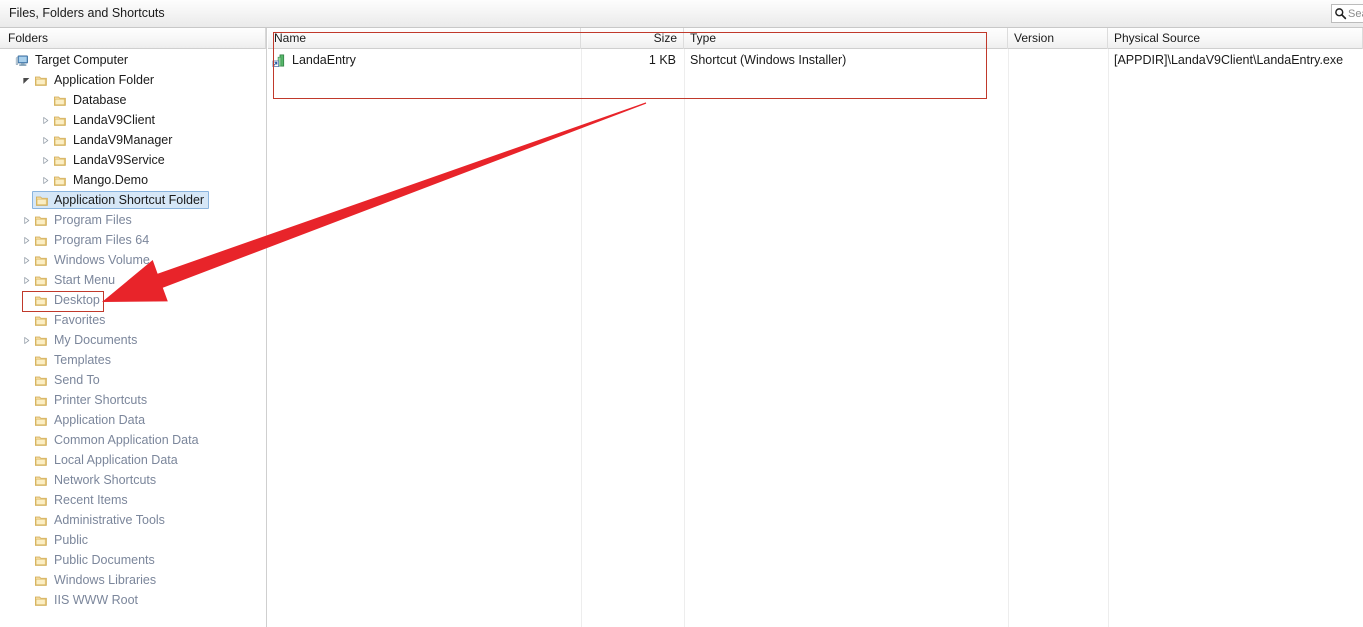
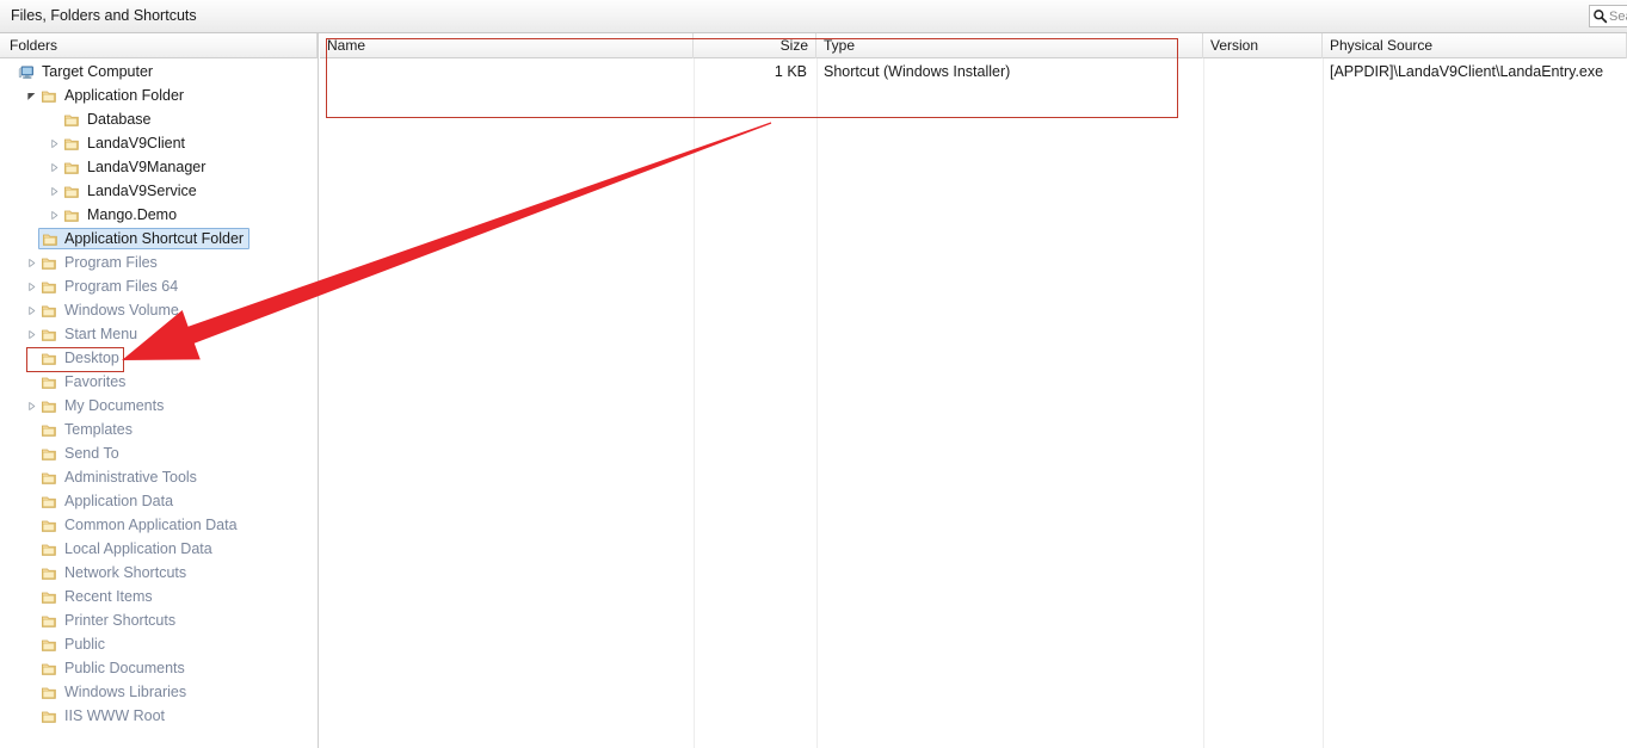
  Files, Folders and Shortcuts
  Folders
  Target Computer
  Application Folder
  Database
  LandaV9Client
  LandaV9Manager
  LandaV9Service
  Mango.Demo
  Application Shortcut Folder
  Program Files
  Program Files 64
  Windows Volume
  Start Menu
  Desktop
  Favorites
  My Documents
  Templates
  Send To
- Printer Shortcuts
+ Administrative Tools
  Application Data
  Common Application Data
  Local Application Data
  Network Shortcuts
  Recent Items
- Administrative Tools
+ Printer Shortcuts
  Public
  Public Documents
  Windows Libraries
  IIS WWW Root
  Name
  Size
  Type
  Version
  Physical Source
- LandaEntry
  1 KB
  Shortcut (Windows Installer)
  [APPDIR]\LandaV9Client\LandaEntry.exe
